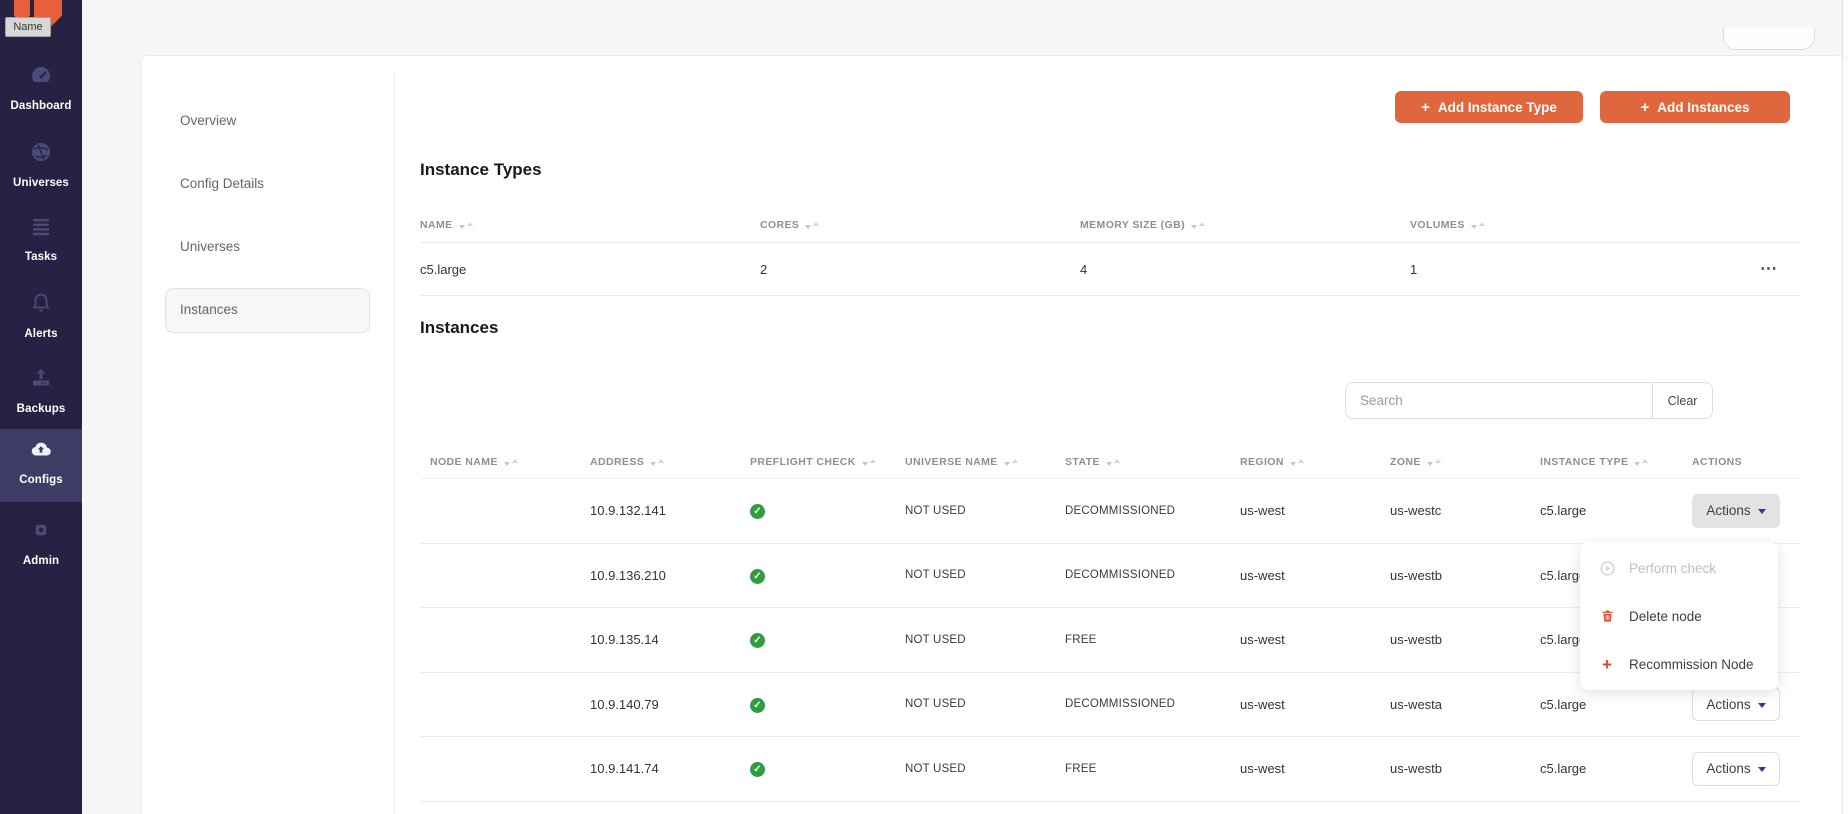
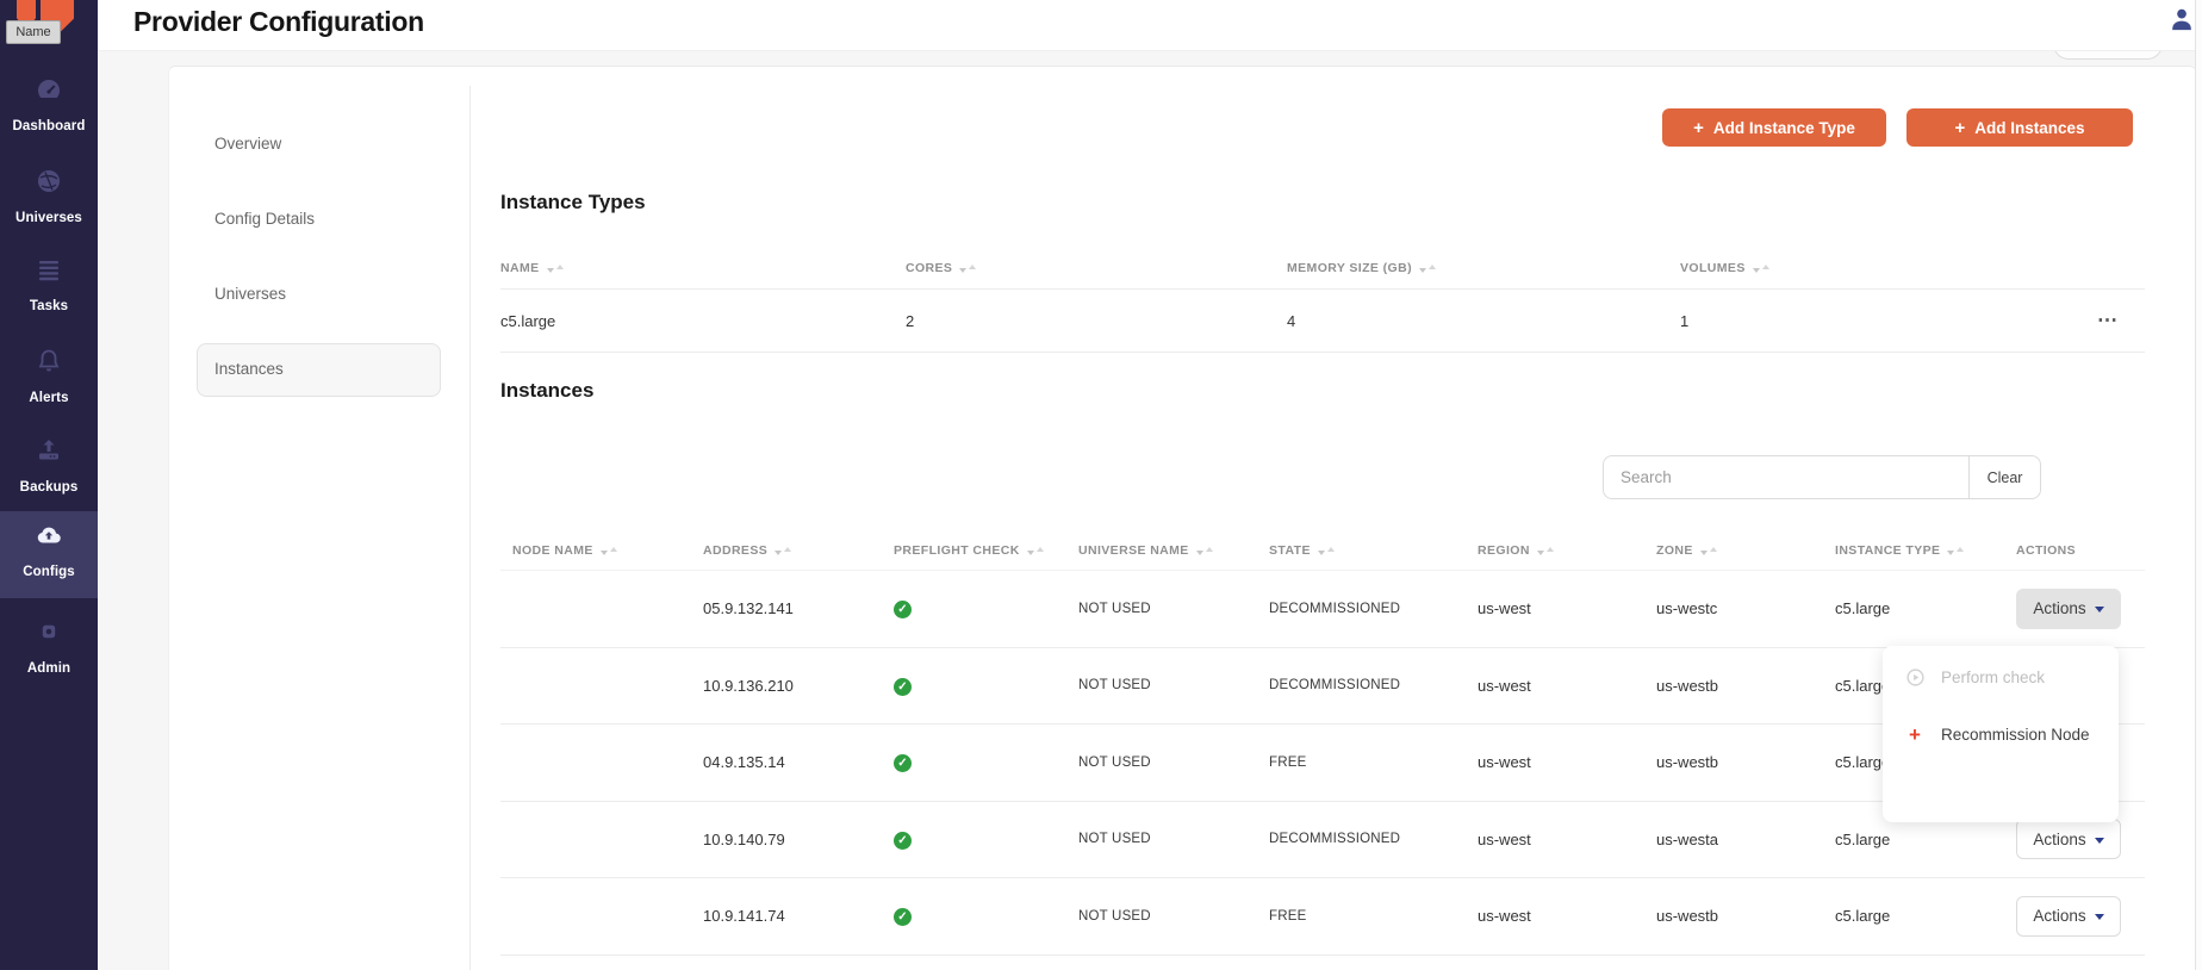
+ Provider Configuration
  Name
  Dashboard
  Universes
  Tasks
  Alerts
  Backups
  Configs
  Admin
  Overview
  Config Details
  Universes
  Instances
  +
  Add Instance Type
  +
  Add Instances
  Instance Types
  NAME
  CORES
  MEMORY SIZE (GB)
  VOLUMES
  c5.large
  2
  4
  1
  ⋯
  Instances
  Search
  Clear
  NODE NAME
  ADDRESS
  PREFLIGHT CHECK
  UNIVERSE NAME
  STATE
  REGION
  ZONE
  INSTANCE TYPE
  ACTIONS
- 10.9.132.141
+ 05.9.132.141
  NOT USED
  DECOMMISSIONED
  us-west
  us-westc
  c5.large
  Actions
  10.9.136.210
  NOT USED
  DECOMMISSIONED
  us-west
  us-westb
  c5.larg
- 10.9.135.14
+ 04.9.135.14
  NOT USED
  FREE
  us-west
  us-westb
  c5.larg
  10.9.140.79
  NOT USED
  DECOMMISSIONED
  us-west
  us-westa
  c5.large
  Actions
  10.9.141.74
  NOT USED
  FREE
  us-west
  us-westb
  c5.large
  Actions
  Perform check
- Delete node
  +
  Recommission Node
